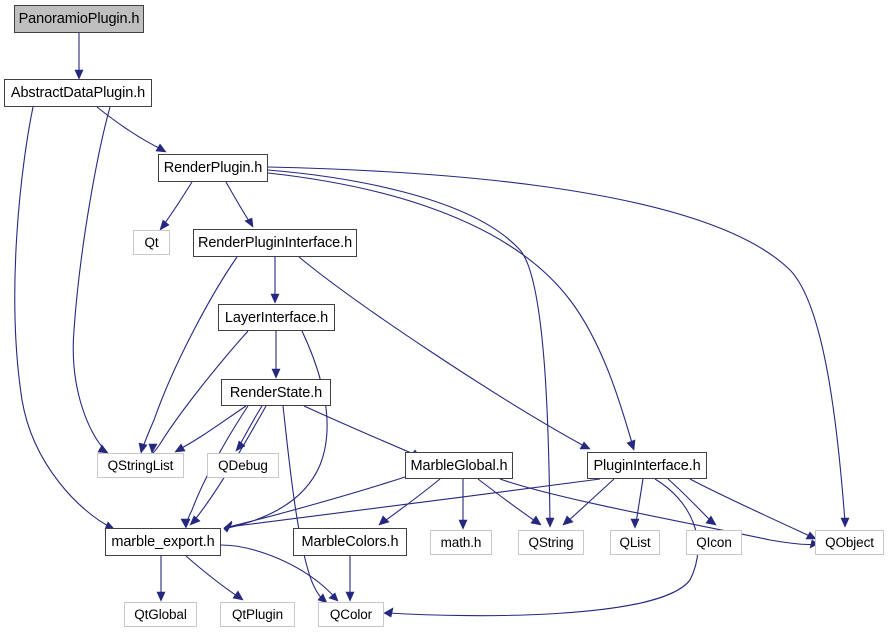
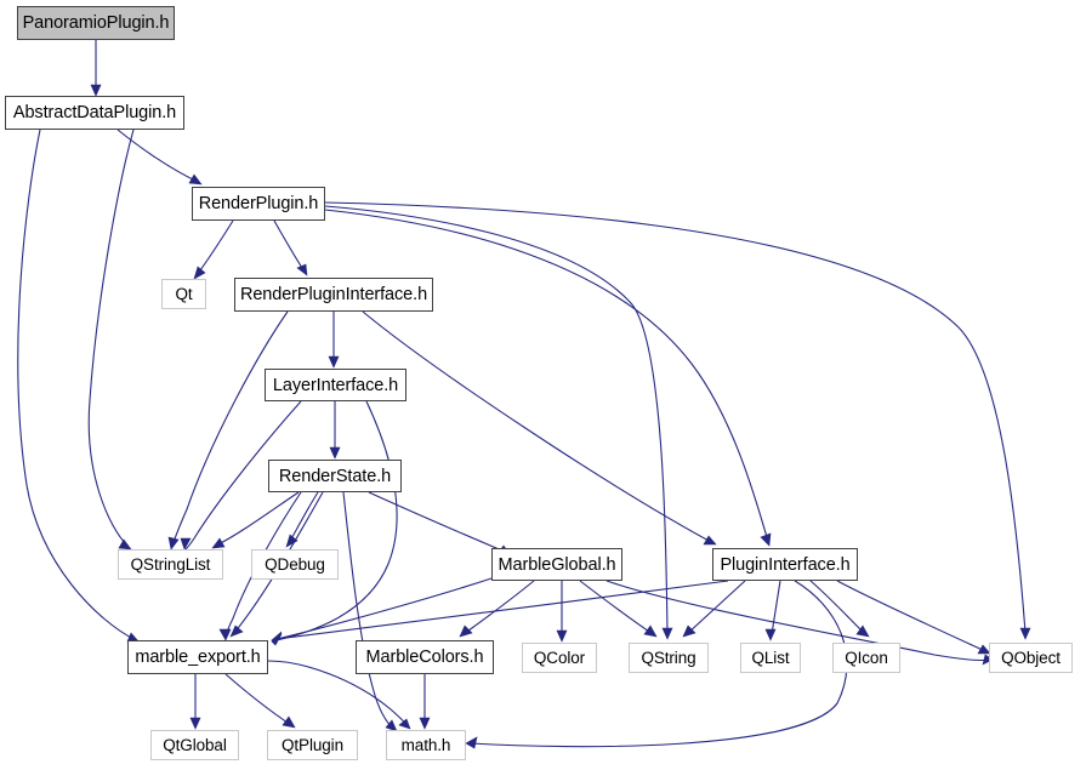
  PanoramioPlugin.h
  AbstractDataPlugin.h
  RenderPlugin.h
  Qt
  RenderPluginInterface.h
  LayerInterface.h
  RenderState.h
  QStringList
  QDebug
  MarbleGlobal.h
  PluginInterface.h
  marble_export.h
  MarbleColors.h
- math.h
+ QColor
  QString
  QList
  QIcon
  QObject
  QtGlobal
  QtPlugin
- QColor
+ math.h
